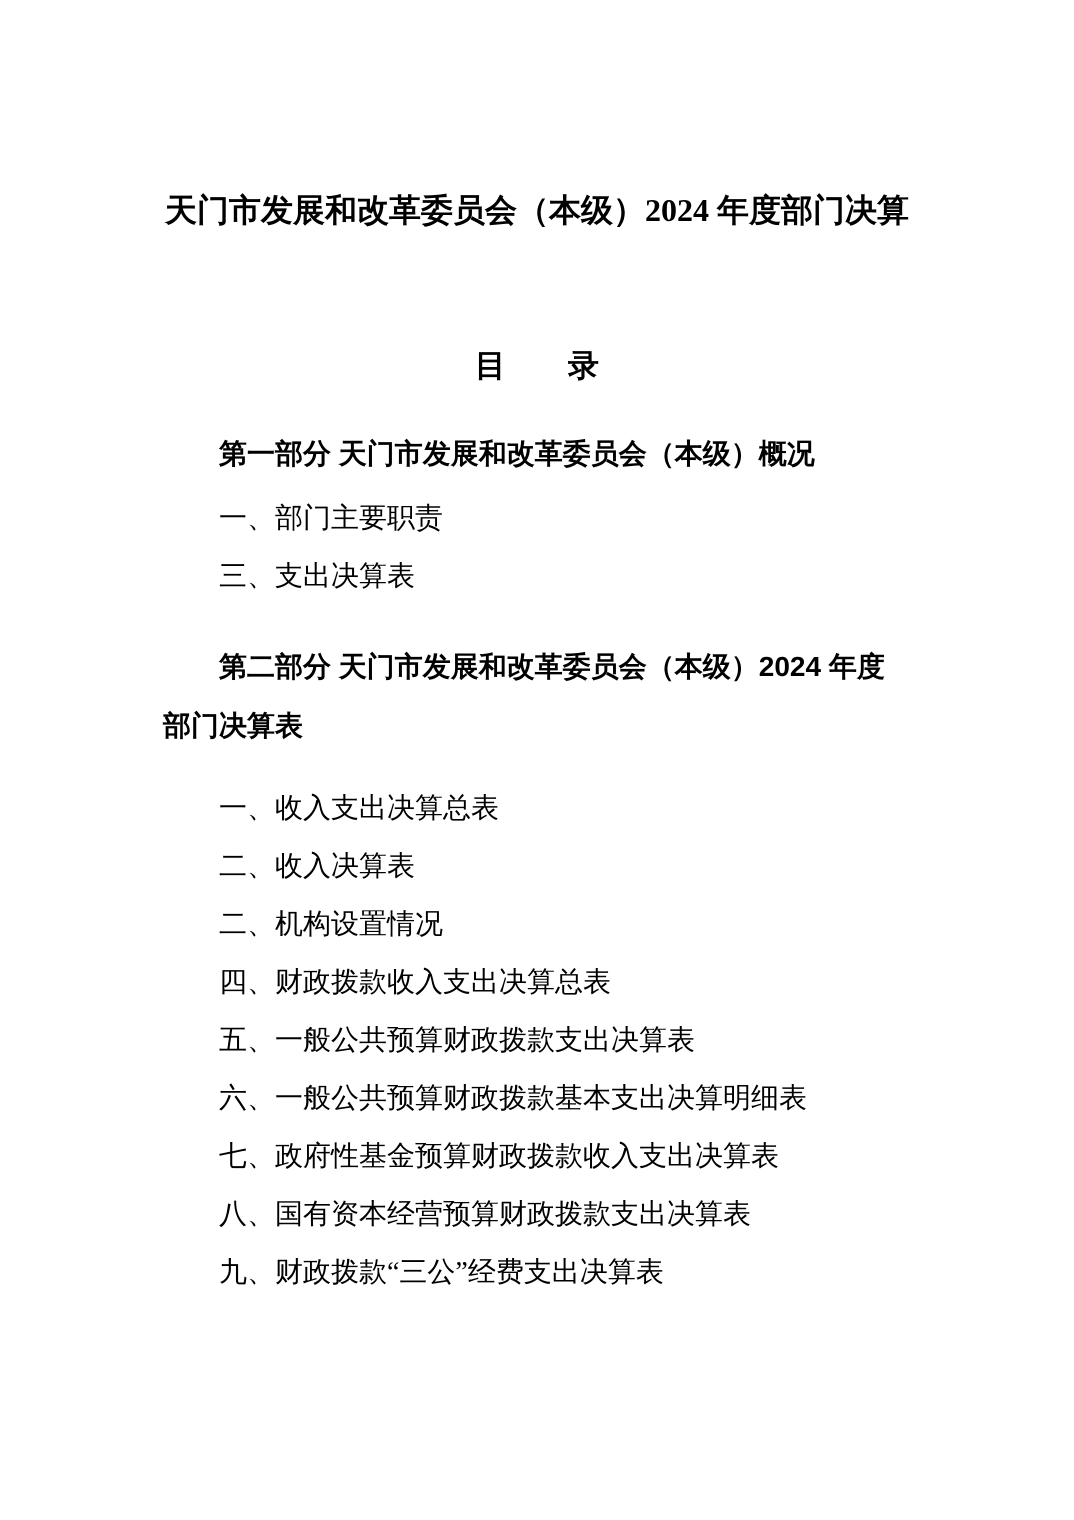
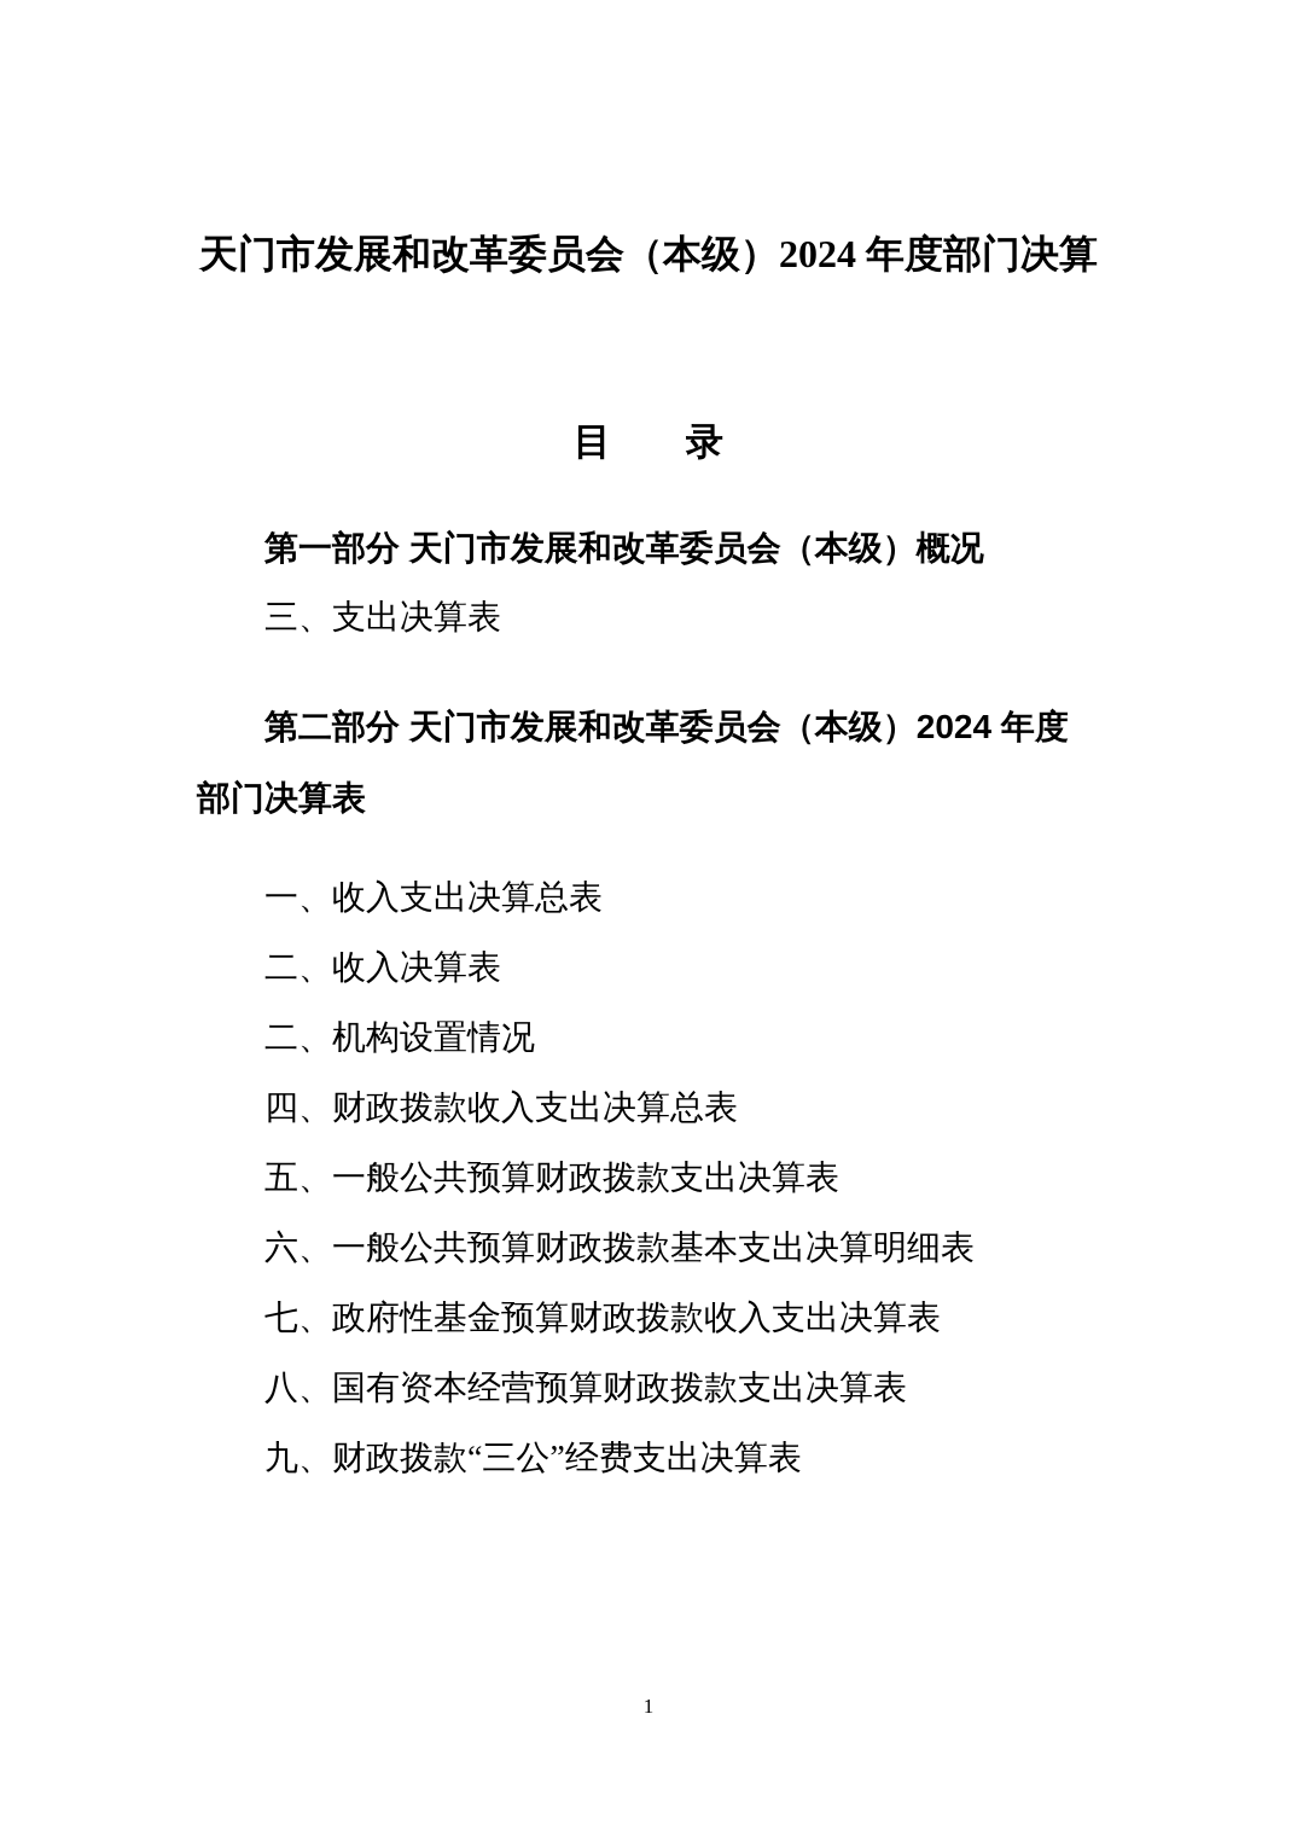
  天门市发展和改革委员会（本级）2024 年度部门决算
  目 录
  第一部分 天门市发展和改革委员会（本级）概况
- 一、部门主要职责
  三、支出决算表
  第二部分 天门市发展和改革委员会（本级）2024 年度部门决算表
  一、收入支出决算总表
  二、收入决算表
  二、机构设置情况
  四、财政拨款收入支出决算总表
  五、一般公共预算财政拨款支出决算表
  六、一般公共预算财政拨款基本支出决算明细表
  七、政府性基金预算财政拨款收入支出决算表
  八、国有资本经营预算财政拨款支出决算表
  九、财政拨款“三公”经费支出决算表
+ 1
